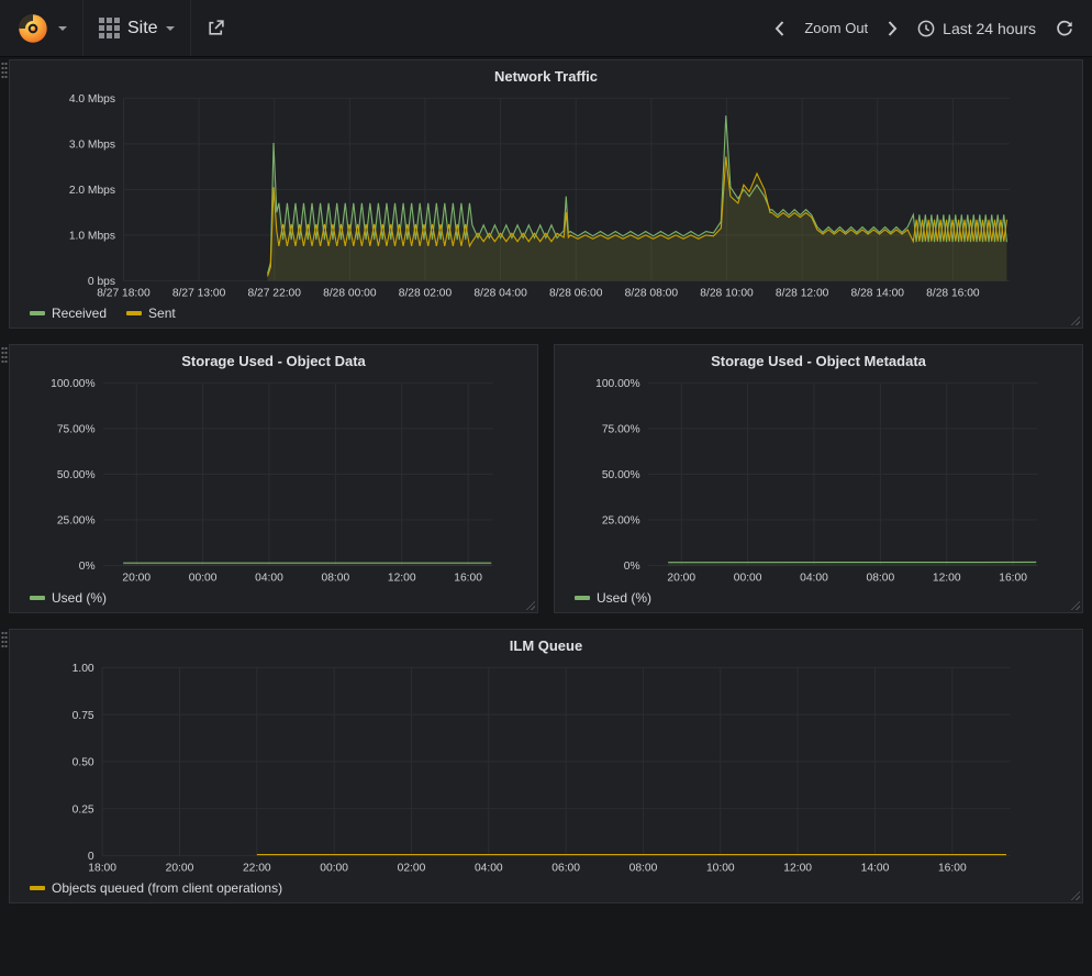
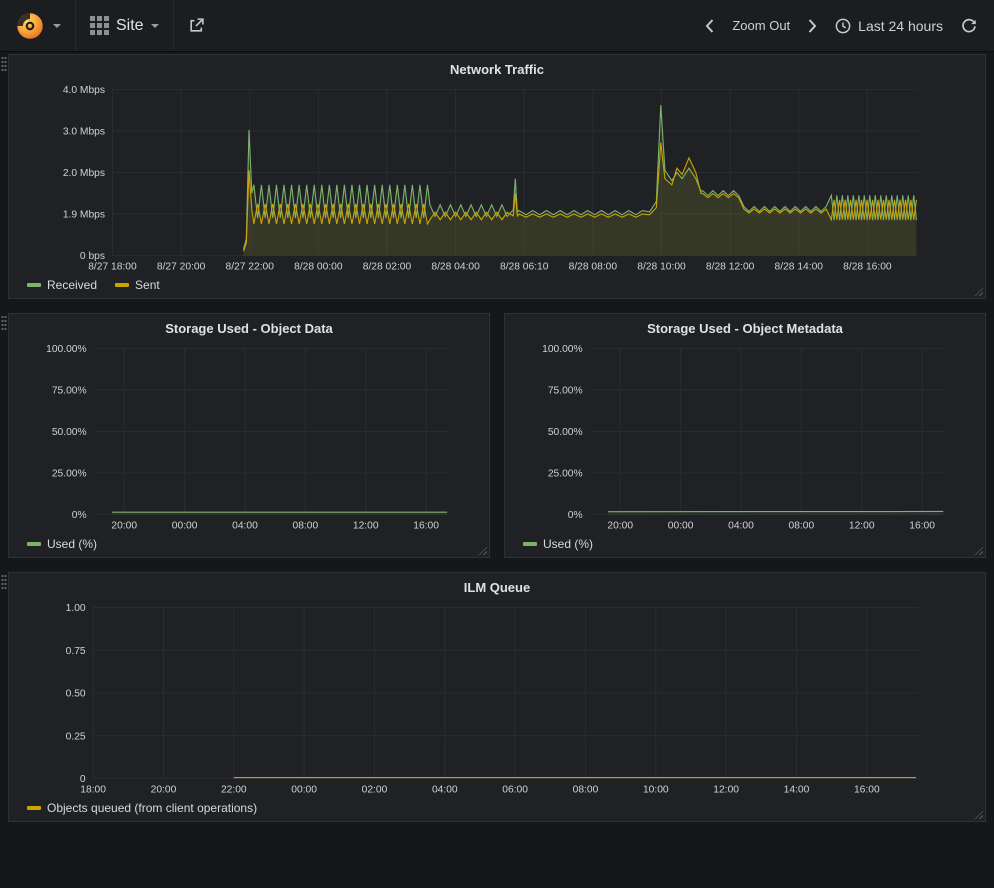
  Site
  Zoom Out
  Last 24 hours
  Network Traffic
  0 bps
- 1.0 Mbps
+ 1.9 Mbps
  2.0 Mbps
  3.0 Mbps
  4.0 Mbps
  8/27 18:00
- 8/27 13:00
+ 8/27 20:00
  8/27 22:00
  8/28 00:00
  8/28 02:00
  8/28 04:00
- 8/28 06:00
+ 8/28 06:10
  8/28 08:00
  8/28 10:00
  8/28 12:00
  8/28 14:00
  8/28 16:00
  Received
  Sent
  Storage Used - Object Data
  0%
  25.00%
  50.00%
  75.00%
  100.00%
  20:00
  00:00
  04:00
  08:00
  12:00
  16:00
  Used (%)
  Storage Used - Object Metadata
  0%
  25.00%
  50.00%
  75.00%
  100.00%
  20:00
  00:00
  04:00
  08:00
  12:00
  16:00
  Used (%)
  ILM Queue
  0
  0.25
  0.50
  0.75
  1.00
  18:00
  20:00
  22:00
  00:00
  02:00
  04:00
  06:00
  08:00
  10:00
  12:00
  14:00
  16:00
  Objects queued (from client operations)
